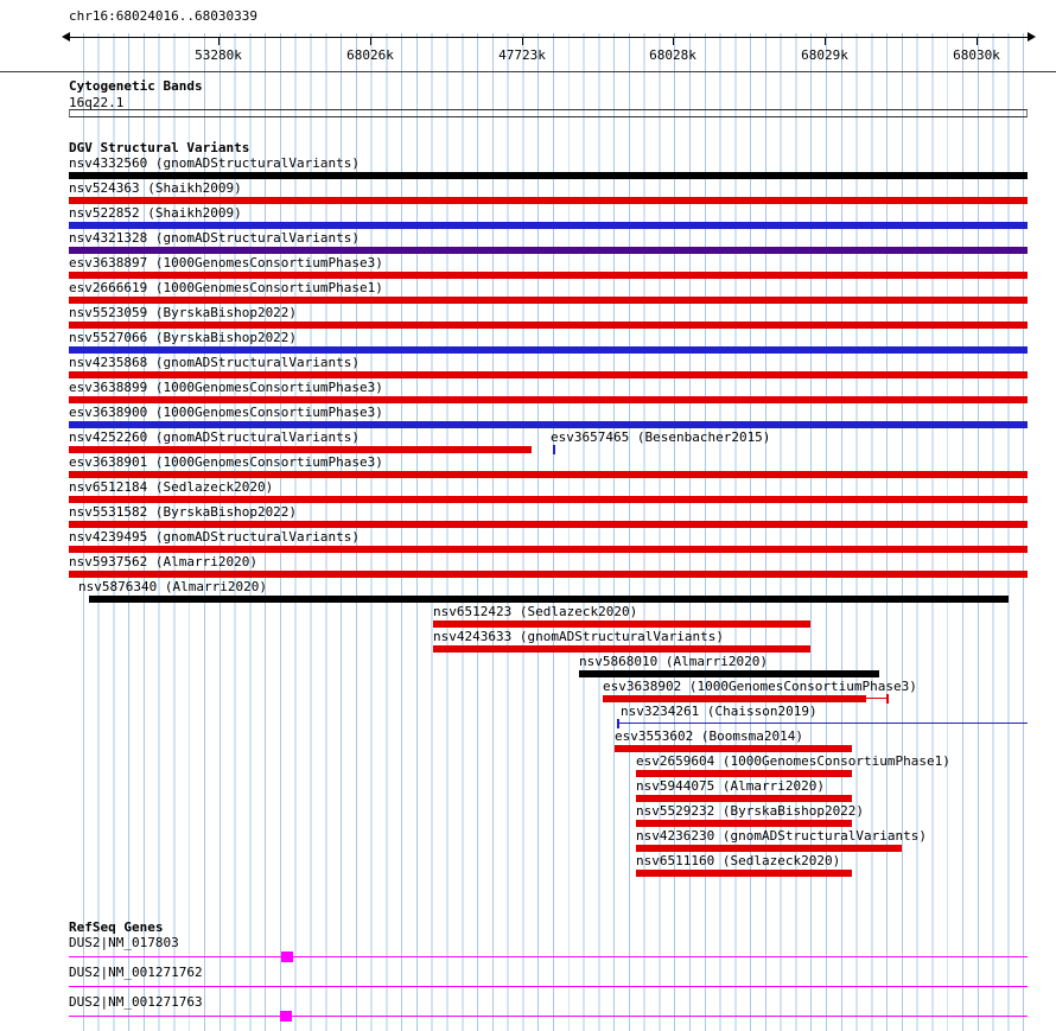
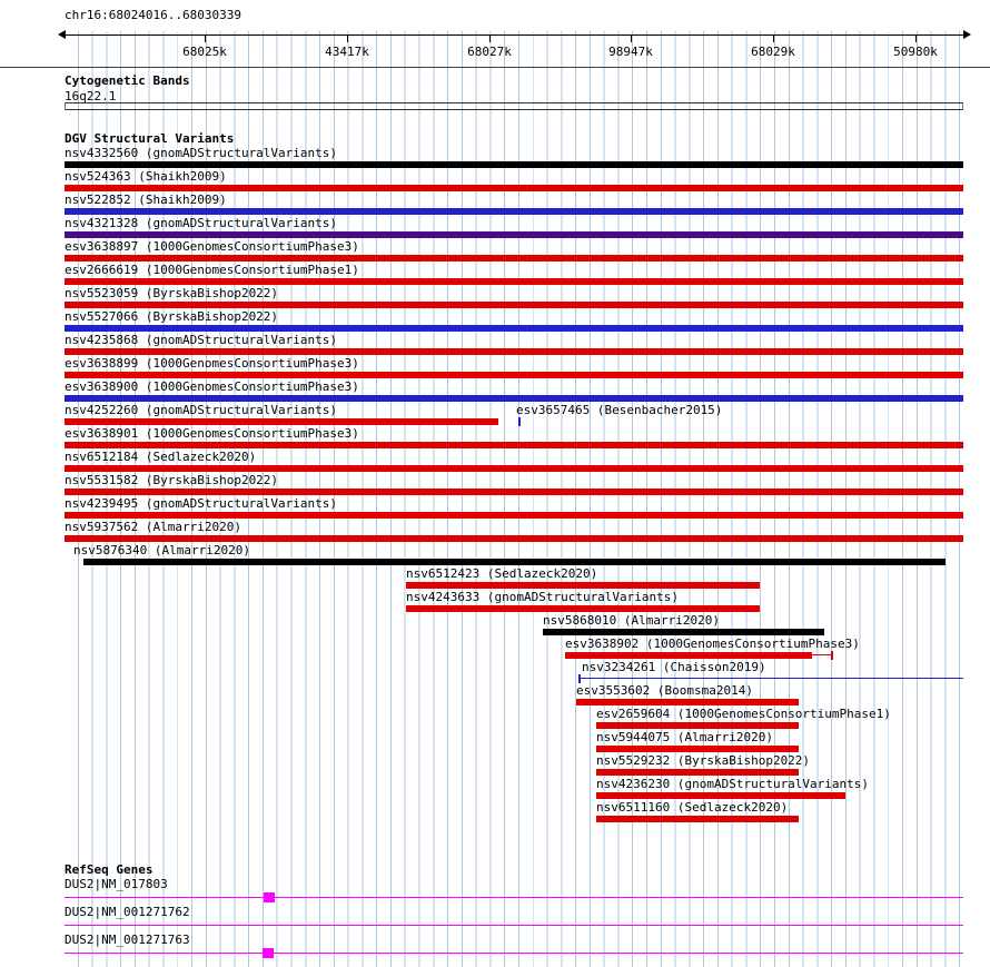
  chr16:68024016..68030339
- 53280k
+ 68025k
- 68026k
+ 43417k
- 47723k
+ 68027k
- 68028k
+ 98947k
  68029k
- 68030k
+ 50980k
  Cytogenetic Bands
  16q22.1
  DGV Structural Variants
  nsv4332560 (gnomADStructuralVariants)
  nsv524363 (Shaikh2009)
  nsv522852 (Shaikh2009)
  nsv4321328 (gnomADStructuralVariants)
  esv3638897 (1000GenomesConsortiumPhase3)
  esv2666619 (1000GenomesConsortiumPhase1)
  nsv5523059 (ByrskaBishop2022)
  nsv5527066 (ByrskaBishop2022)
  nsv4235868 (gnomADStructuralVariants)
  esv3638899 (1000GenomesConsortiumPhase3)
  esv3638900 (1000GenomesConsortiumPhase3)
  nsv4252260 (gnomADStructuralVariants)
  esv3657465 (Besenbacher2015)
  esv3638901 (1000GenomesConsortiumPhase3)
  nsv6512184 (Sedlazeck2020)
  nsv5531582 (ByrskaBishop2022)
  nsv4239495 (gnomADStructuralVariants)
  nsv5937562 (Almarri2020)
  nsv5876340 (Almarri2020)
  nsv6512423 (Sedlazeck2020)
  nsv4243633 (gnomADStructuralVariants)
  nsv5868010 (Almarri2020)
  esv3638902 (1000GenomesConsortiumPhase3)
  nsv3234261 (Chaisson2019)
  esv3553602 (Boomsma2014)
  esv2659604 (1000GenomesConsortiumPhase1)
  nsv5944075 (Almarri2020)
  nsv5529232 (ByrskaBishop2022)
  nsv4236230 (gnomADStructuralVariants)
  nsv6511160 (Sedlazeck2020)
  RefSeq Genes
  DUS2|NM_017803
  DUS2|NM_001271762
  DUS2|NM_001271763
